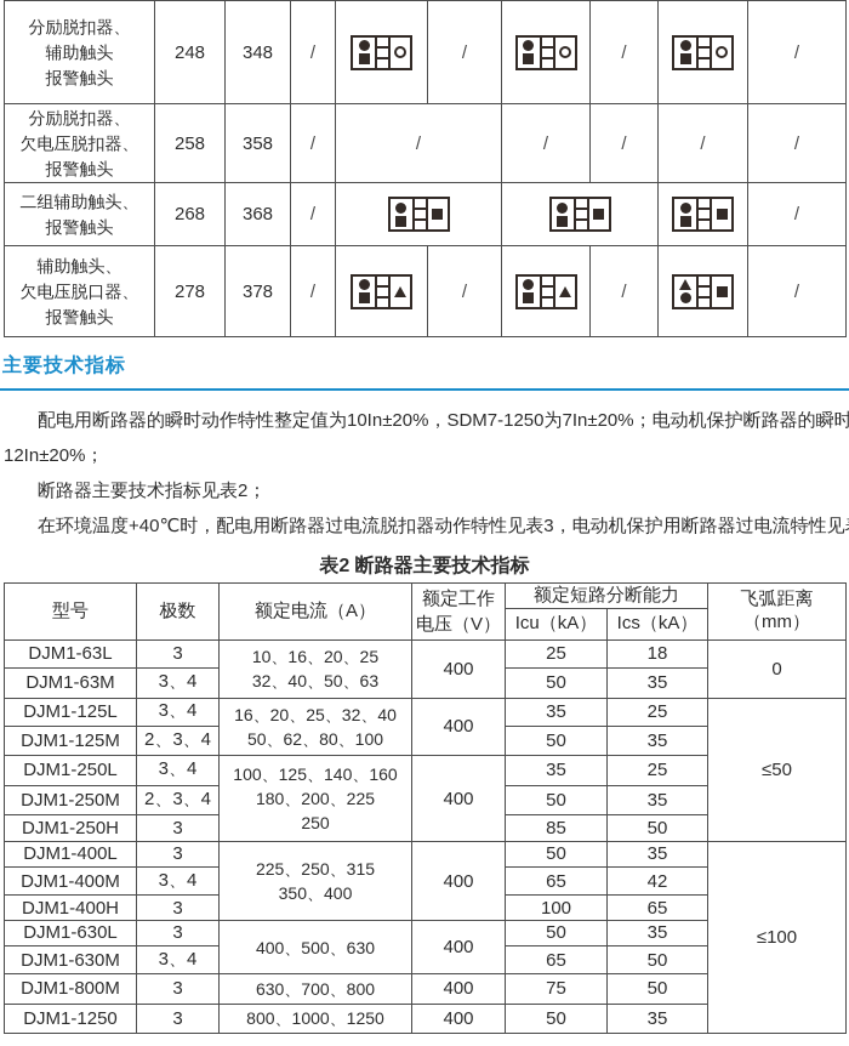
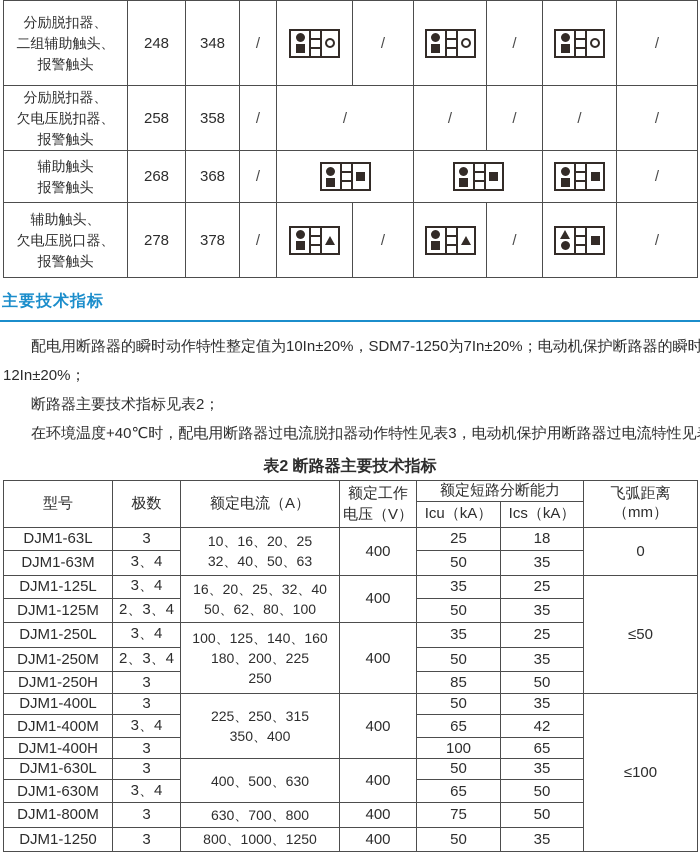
- 分励脱扣器、 辅助触头 报警触头	248	348	/		/		/		/
+ 分励脱扣器、 二组辅助触头、 报警触头	248	348	/		/		/		/
  分励脱扣器、 欠电压脱扣器、 报警触头	258	358	/	/	/	/	/	/
- 二组辅助触头、 报警触头	268	368	/				/
+ 辅助触头 报警触头	268	368	/				/
  辅助触头、 欠电压脱口器、 报警触头	278	378	/		/		/		/
  主要技术指标
  配电用断路器的瞬时动作特性整定值为10In±20%，SDM7-1250为7In±20%；电动机保护断路器的瞬时
  12In±20%；
  断路器主要技术指标见表2；
  在环境温度+40℃时，配电用断路器过电流脱扣器动作特性见表3，电动机保护用断路器过电流特性见
  表2 断路器主要技术指标
  型号	极数	额定电流（A）	额定工作 电压（V）	额定短路分断能力	飞弧距离（mm）
  Icu（kA）	Ics（kA）
  DJM1-63L	3	10、16、20、25 32、40、50、63	400	25	18	0
  DJM1-63M	3、4	50	35
  DJM1-125L	3、4	16、20、25、32、40 50、62、80、100	400	35	25	≤50
  DJM1-125M	2、3、4	50	35
  DJM1-250L	3、4	100、125、140、160 180、200、225 250	400	35	25
  DJM1-250M	2、3、4	50	35
  DJM1-250H	3	85	50
  DJM1-400L	3	225、250、315 350、400	400	50	35	≤100
  DJM1-400M	3、4	65	42
  DJM1-400H	3	100	65
  DJM1-630L	3	400、500、630	400	50	35
  DJM1-630M	3、4	65	50
  DJM1-800M	3	630、700、800	400	75	50
  DJM1-1250	3	800、1000、1250	400	50	35
